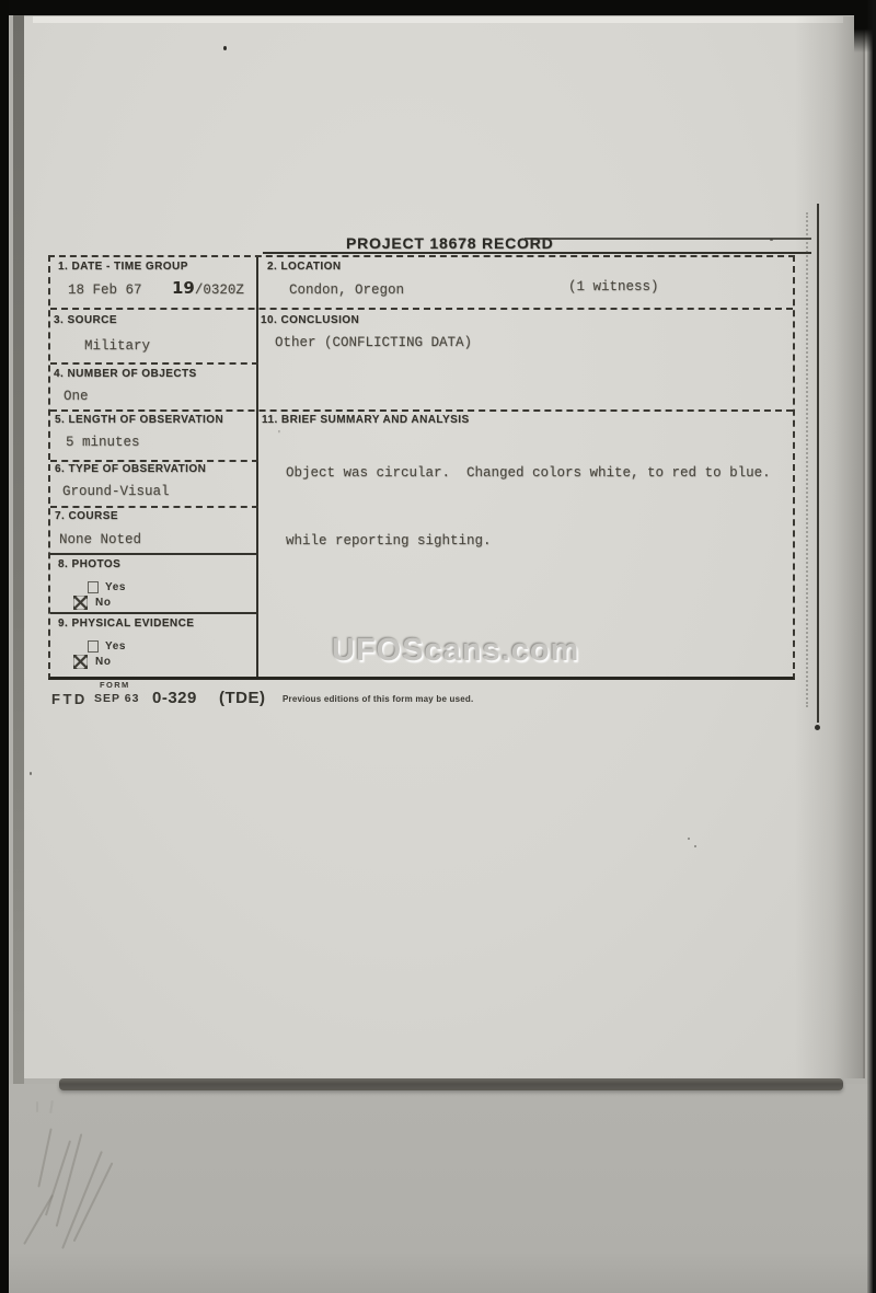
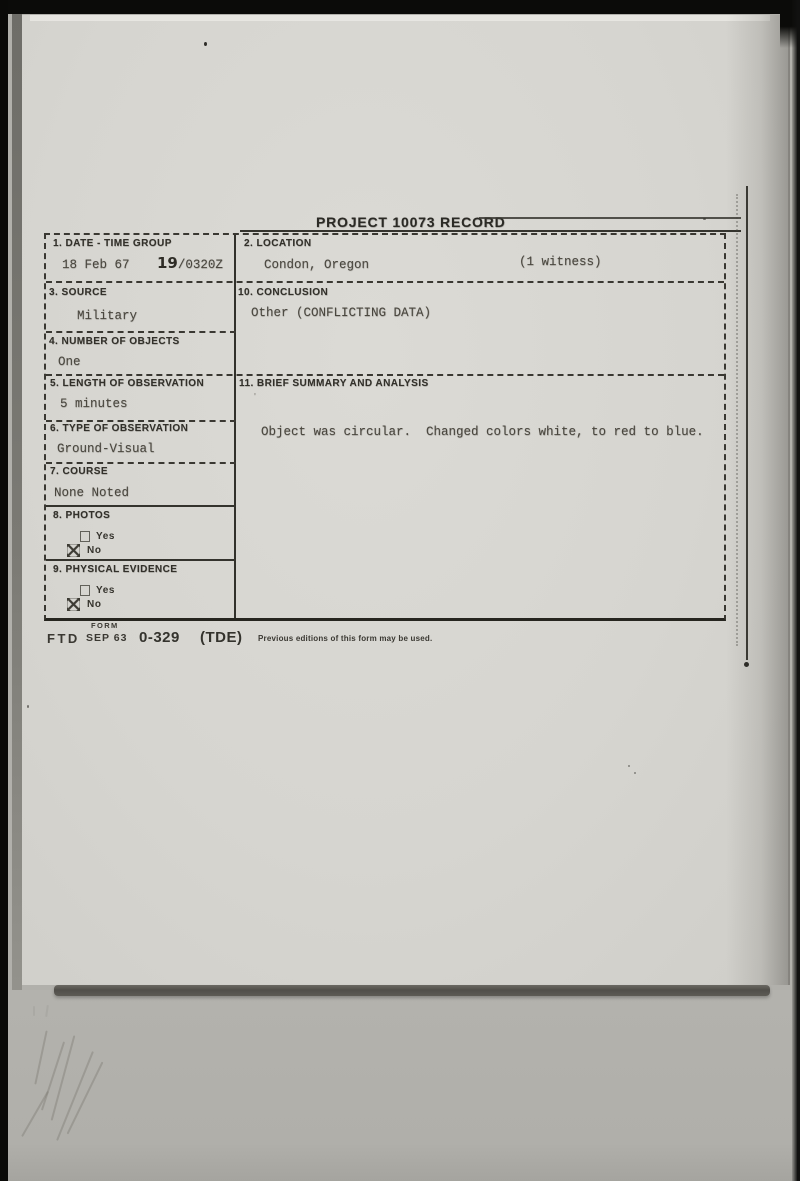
- PROJECT 18678 RECORD
+ PROJECT 10073 RECORD
  1. DATE - TIME GROUP
  18 Feb 67
  19/0320Z
  2. LOCATION
  Condon, Oregon
  (1 witness)
  3. SOURCE
  Military
  10. CONCLUSION
  Other (CONFLICTING DATA)
  4. NUMBER OF OBJECTS
  One
  5. LENGTH OF OBSERVATION
  5 minutes
  11. BRIEF SUMMARY AND ANALYSIS
  '
  Object was circular. Changed colors white, to red to blue.
- while reporting sighting.
  6. TYPE OF OBSERVATION
  Ground-Visual
  7. COURSE
  None Noted
  8. PHOTOS
  Yes
  No
  9. PHYSICAL EVIDENCE
  Yes
  No
- UFOScans.com
  FORM
  FTD
  SEP 63
  0-329
  (TDE)
  Previous editions of this form may be used.
